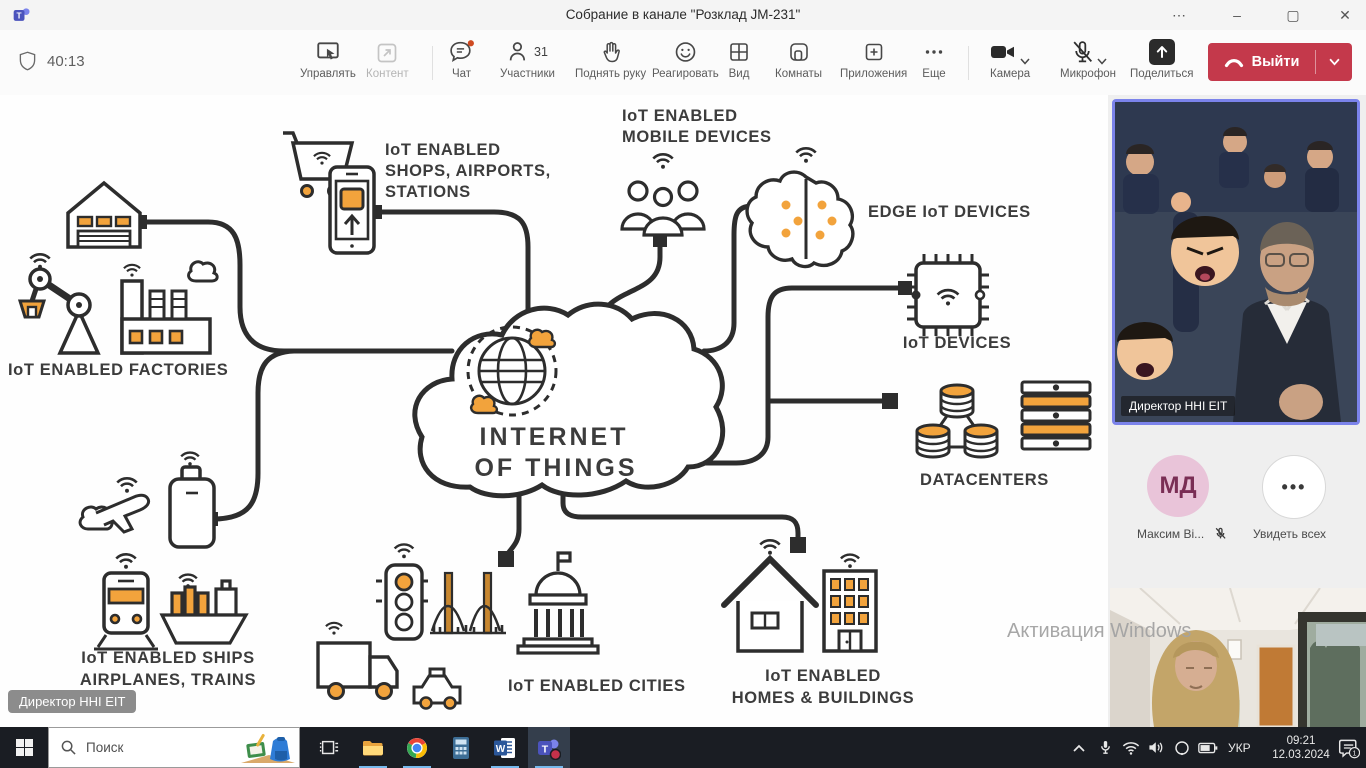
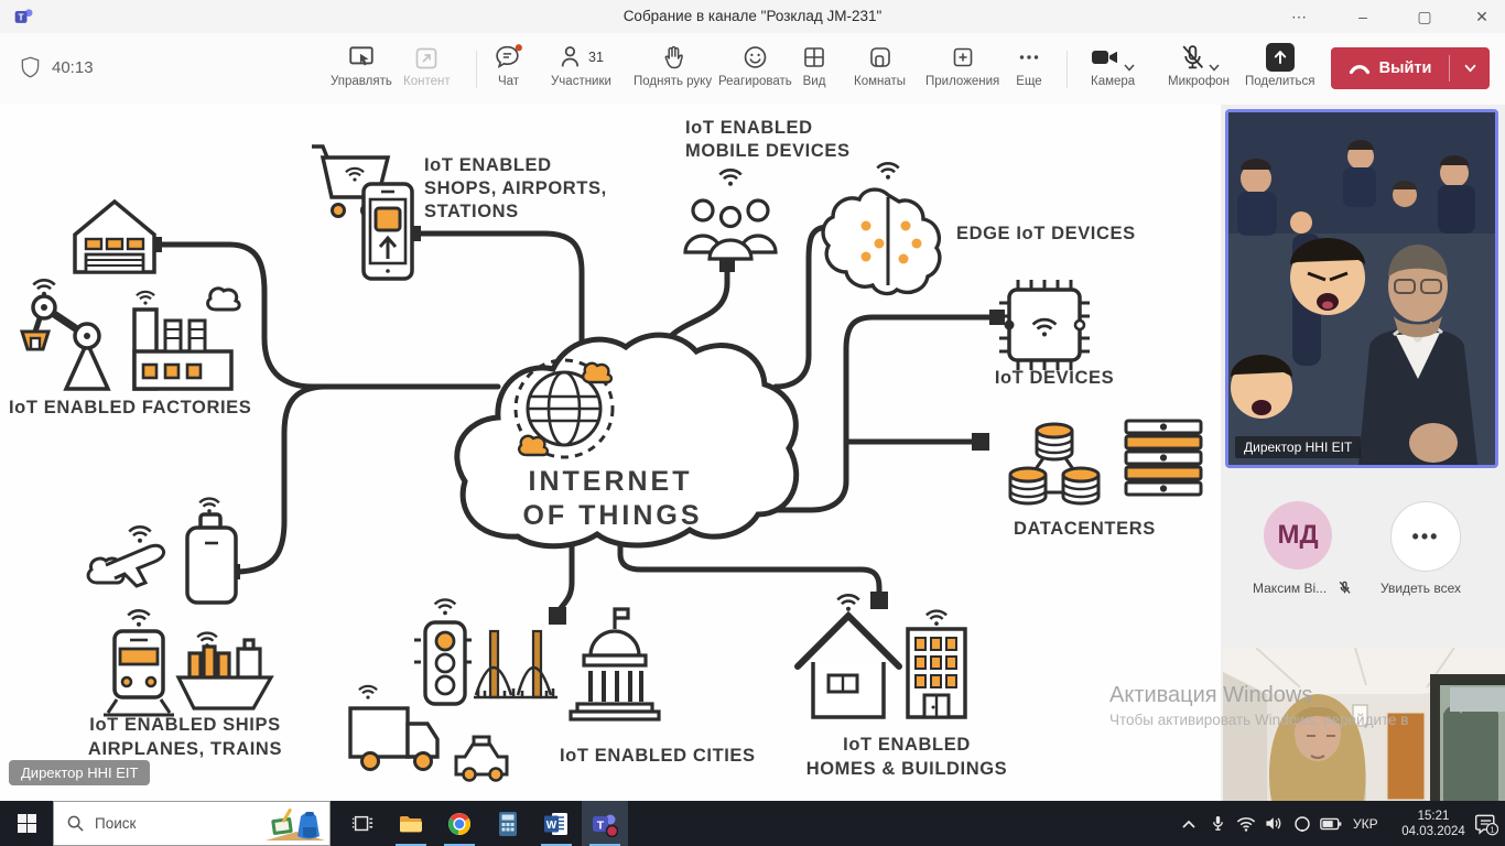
  T
  Собрание в канале "Розклад JM-231"
  ⋯
  –
  ▢
  ✕
  40:13
  Управлять
  Контент
  Чат
  31
  Участники
  Поднять руку
  Реагировать
  Вид
  Комнаты
  Приложения
  Еще
  Камера
  Микрофон
  Поделиться
  Выйти
  INTERNET
  OF THINGS
  IoT ENABLED FACTORIES
  IoT ENABLED
  SHOPS, AIRPORTS,
  STATIONS
  IoT ENABLED
  MOBILE DEVICES
  EDGE IoT DEVICES
  IoT DEVICES
  DATACENTERS
  IoT ENABLED SHIPS
  AIRPLANES, TRAINS
  IoT ENABLED CITIES
  IoT ENABLED
  HOMES & BUILDINGS
  Директор ННІ ЕІТ
  МД
  Максим Ві...
  •••
  Увидеть всех
  Директор ННІ ЕІТ
  Активация Windows
+ Чтобы активировать Windows, перейдите в
  Поиск
  W
  T
  УКР
- 09:21
+ 15:21
- 12.03.2024
+ 04.03.2024
  1
